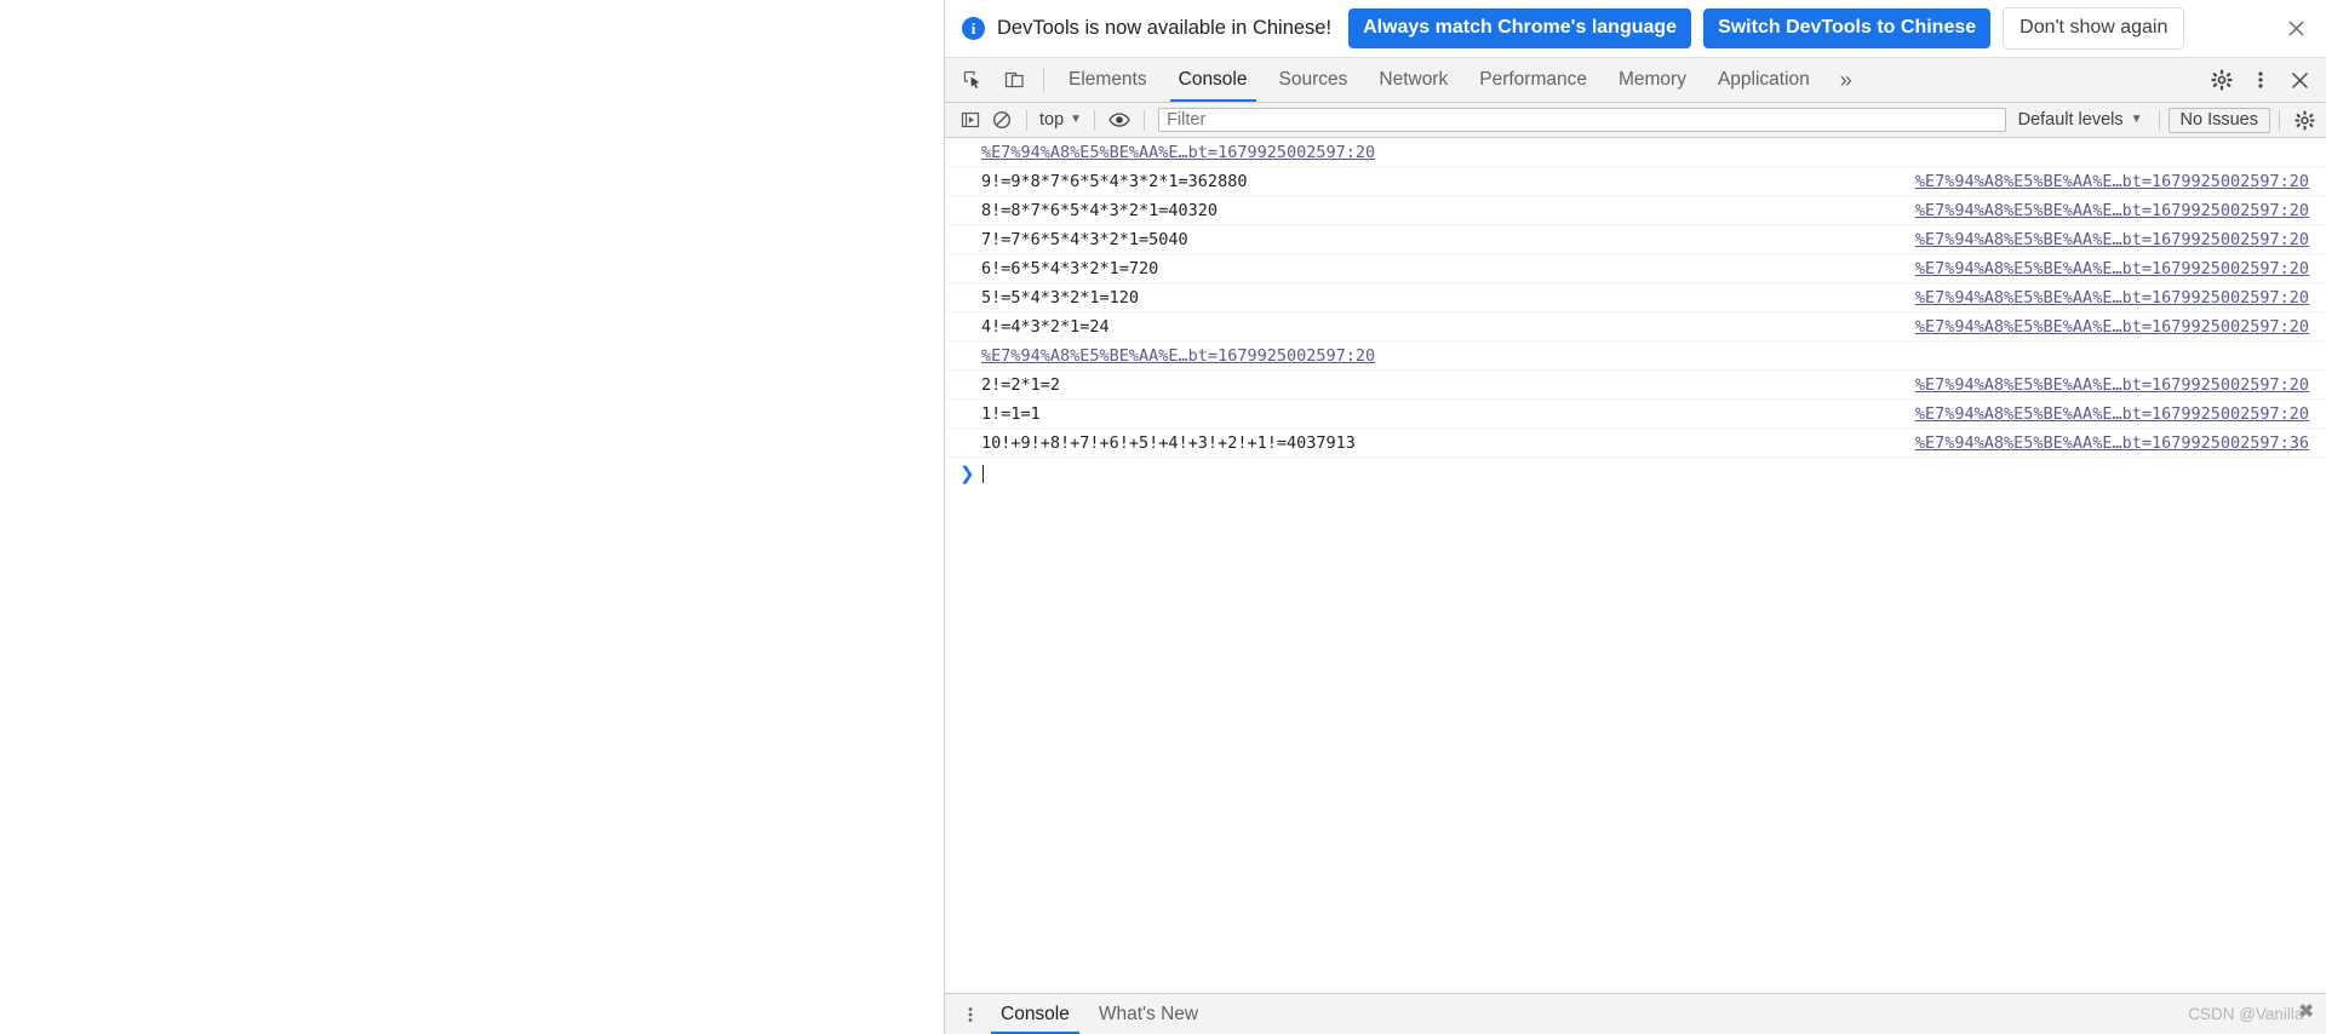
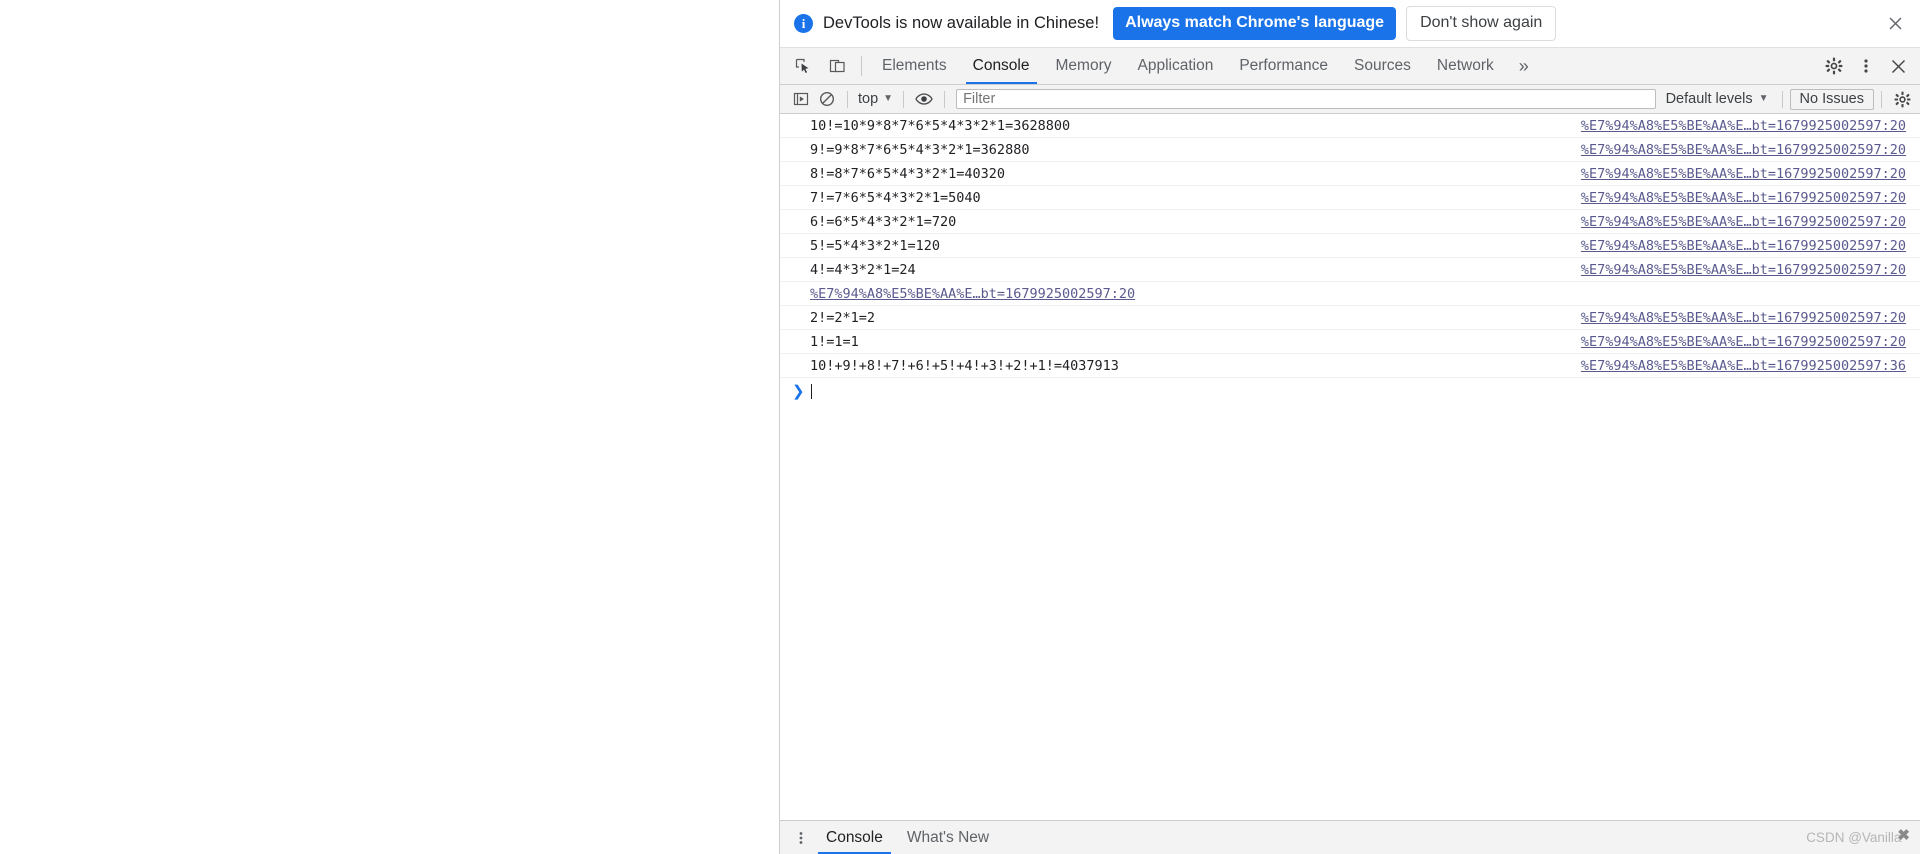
  i
  DevTools is now available in Chinese!
  Always match Chrome's language
- Switch DevTools to Chinese
  Don't show again
  Elements
  Console
- Sources
+ Memory
- Network
+ Application
  Performance
- Memory
+ Sources
- Application
+ Network
  »
  top
  ▼
  Filter
  Default levels
  ▼
  No Issues
+ 10!=10*9*8*7*6*5*4*3*2*1=3628800
  %E7%94%A8%E5%BE%AA%E…bt=1679925002597:20
  9!=9*8*7*6*5*4*3*2*1=362880
  %E7%94%A8%E5%BE%AA%E…bt=1679925002597:20
  8!=8*7*6*5*4*3*2*1=40320
  %E7%94%A8%E5%BE%AA%E…bt=1679925002597:20
  7!=7*6*5*4*3*2*1=5040
  %E7%94%A8%E5%BE%AA%E…bt=1679925002597:20
  6!=6*5*4*3*2*1=720
  %E7%94%A8%E5%BE%AA%E…bt=1679925002597:20
  5!=5*4*3*2*1=120
  %E7%94%A8%E5%BE%AA%E…bt=1679925002597:20
  4!=4*3*2*1=24
  %E7%94%A8%E5%BE%AA%E…bt=1679925002597:20
  %E7%94%A8%E5%BE%AA%E…bt=1679925002597:20
  2!=2*1=2
  %E7%94%A8%E5%BE%AA%E…bt=1679925002597:20
  1!=1=1
  %E7%94%A8%E5%BE%AA%E…bt=1679925002597:20
  10!+9!+8!+7!+6!+5!+4!+3!+2!+1!=4037913
  %E7%94%A8%E5%BE%AA%E…bt=1679925002597:36
  ❯
  Console
  What's New
  CSDN @Vanilla
  ✖
